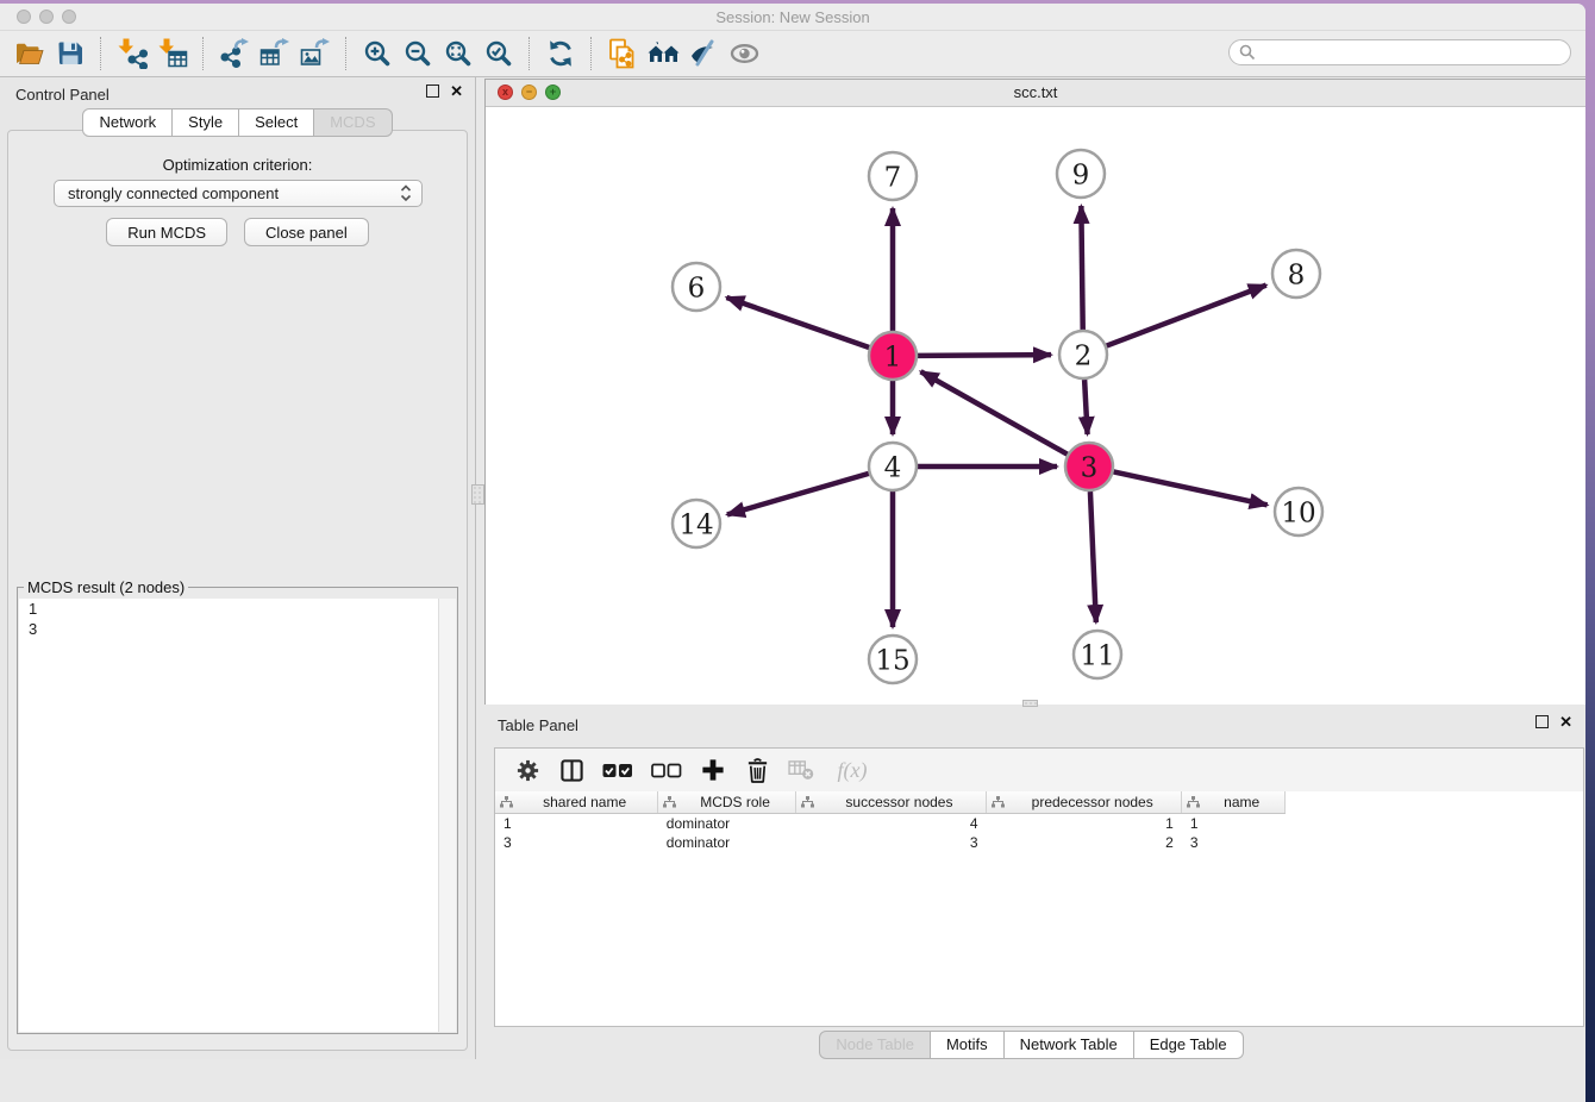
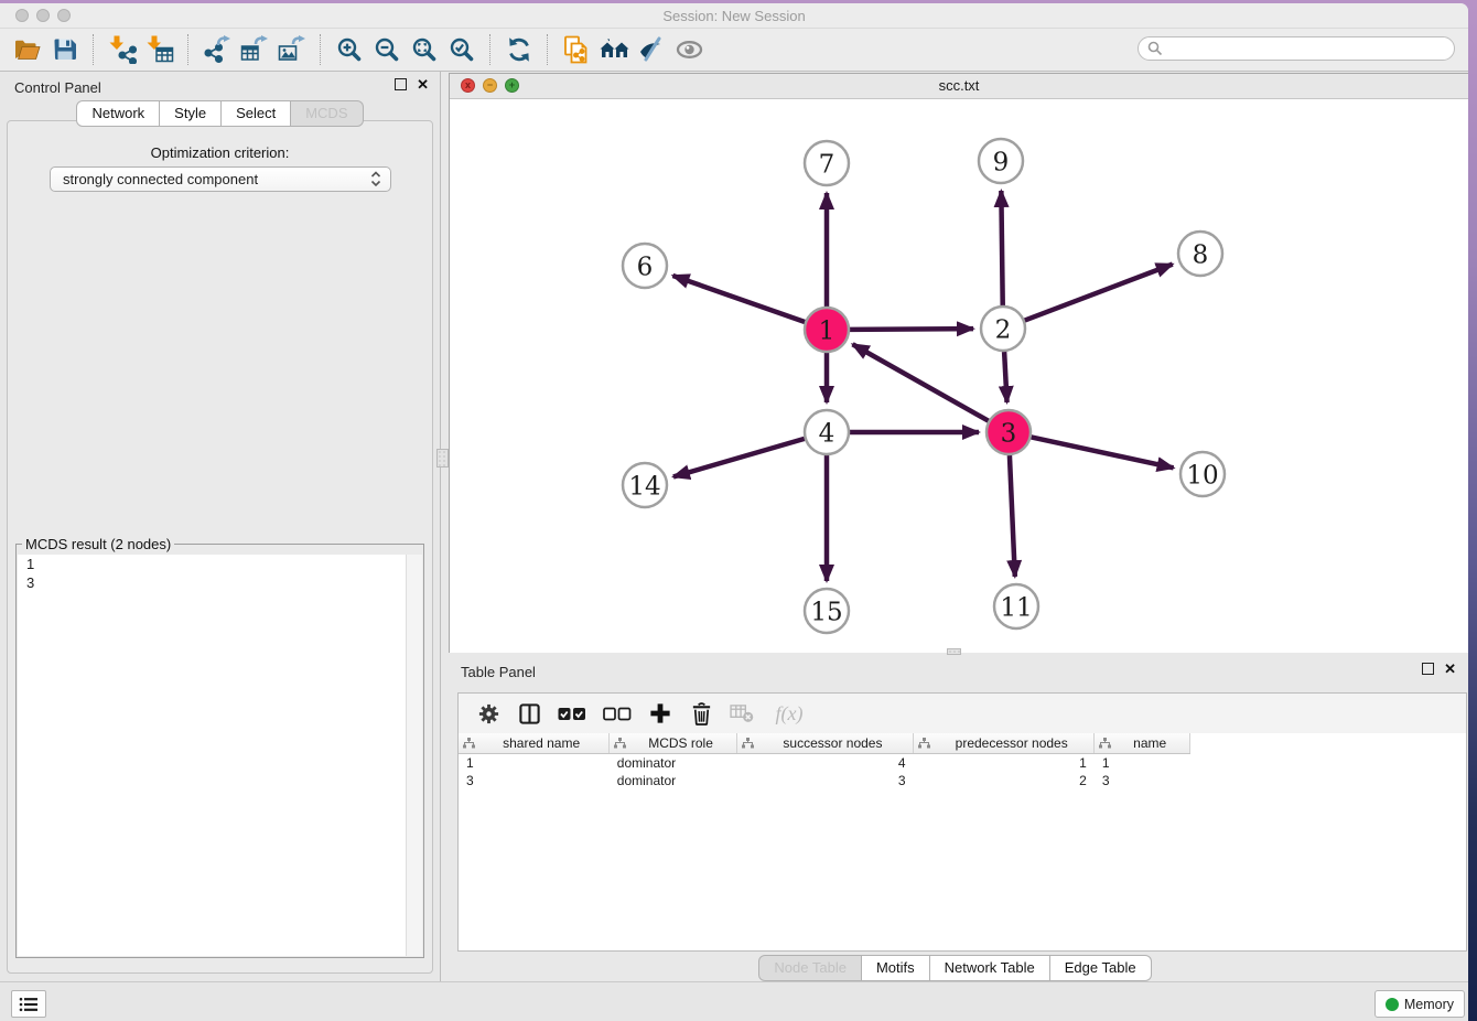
  Session: New Session
  Control Panel
  ✕
  Network
  Style
  Select
  MCDS
  Optimization criterion:
  strongly connected component
- Run MCDS
- Close panel
  MCDS result (2 nodes)
  1
  3
  x
  −
  +
  scc.txt
  7
  9
  6
  8
  1
  2
  4
  3
  14
  10
  15
  11
  Table Panel
  ✕
  f(x)
  shared name	MCDS role	successor nodes	predecessor nodes	name
  1	dominator	4	1	1
  3	dominator	3	2	3
  Node Table
  Motifs
  Network Table
  Edge Table
+ Memory
